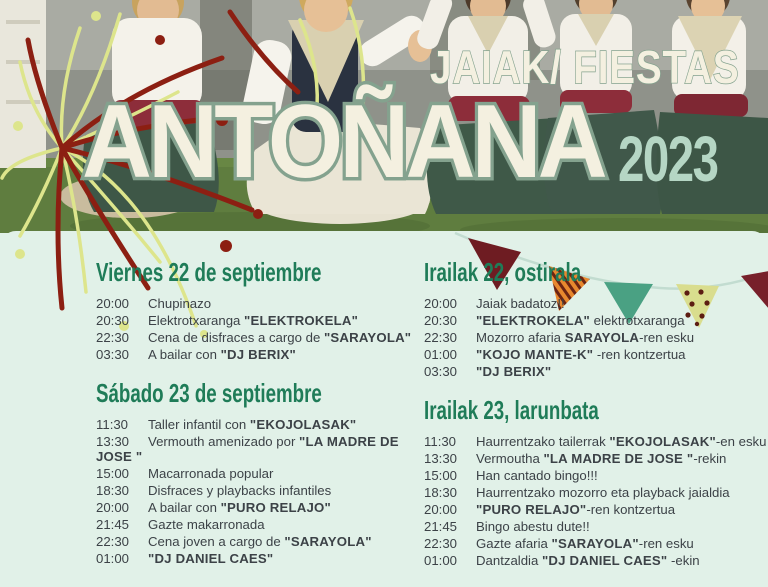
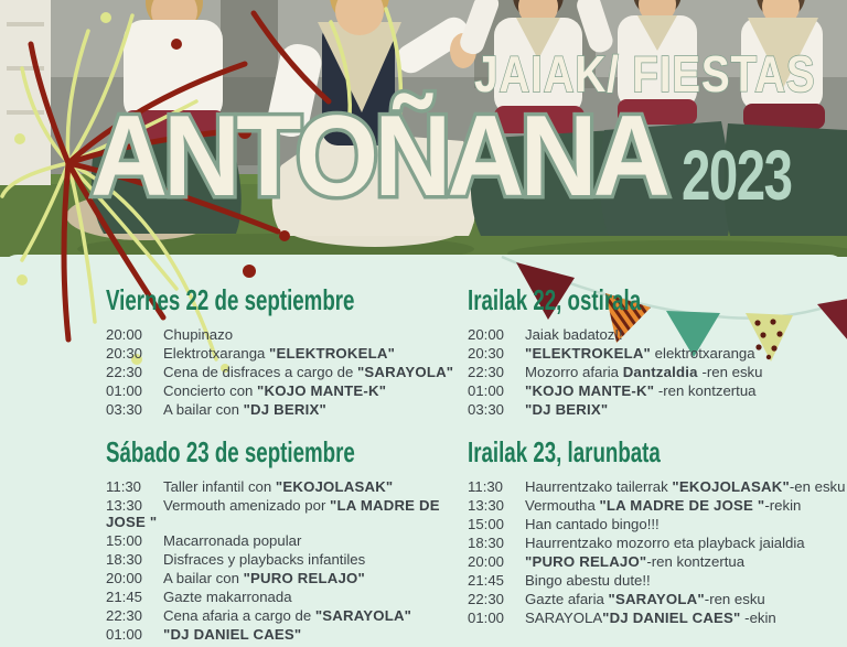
  JAIAK/ FIESTAS
  ANTOÑANA
  2023
  Viernes 22 de septiembre
  20:00 Chupinazo
  20:30 Elektrotxaranga "ELEKTROKELA"
  22:30 Cena de disfraces a cargo de "SARAYOLA"
+ 01:00 Concierto con "KOJO MANTE-K"
  03:30 A bailar con "DJ BERIX"
  Sábado 23 de septiembre
  11:30 Taller infantil con "EKOJOLASAK"
  13:30 Vermouth amenizado por "LA MADRE DE JOSE "
  15:00 Macarronada popular
  18:30 Disfraces y playbacks infantiles
  20:00 A bailar con "PURO RELAJO"
  21:45 Gazte makarronada
- 22:30 Cena joven a cargo de "SARAYOLA"
+ 22:30 Cena afaria a cargo de "SARAYOLA"
  01:00 "DJ DANIEL CAES"
  Irailak 22, ostirala
  20:00 Jaiak badatoz!!
  20:30 "ELEKTROKELA" elektrotxaranga
- 22:30 Mozorro afaria SARAYOLA-ren esku
+ 22:30 Mozorro afaria Dantzaldia -ren esku
  01:00 "KOJO MANTE-K" -ren kontzertua
  03:30 "DJ BERIX"
  Irailak 23, larunbata
  11:30 Haurrentzako tailerrak "EKOJOLASAK"-en esku
  13:30 Vermoutha "LA MADRE DE JOSE "-rekin
  15:00 Han cantado bingo!!!
  18:30 Haurrentzako mozorro eta playback jaialdia
  20:00 "PURO RELAJO"-ren kontzertua
  21:45 Bingo abestu dute!!
  22:30 Gazte afaria "SARAYOLA"-ren esku
- 01:00 Dantzaldia "DJ DANIEL CAES" -ekin
+ 01:00 SARAYOLA"DJ DANIEL CAES" -ekin
